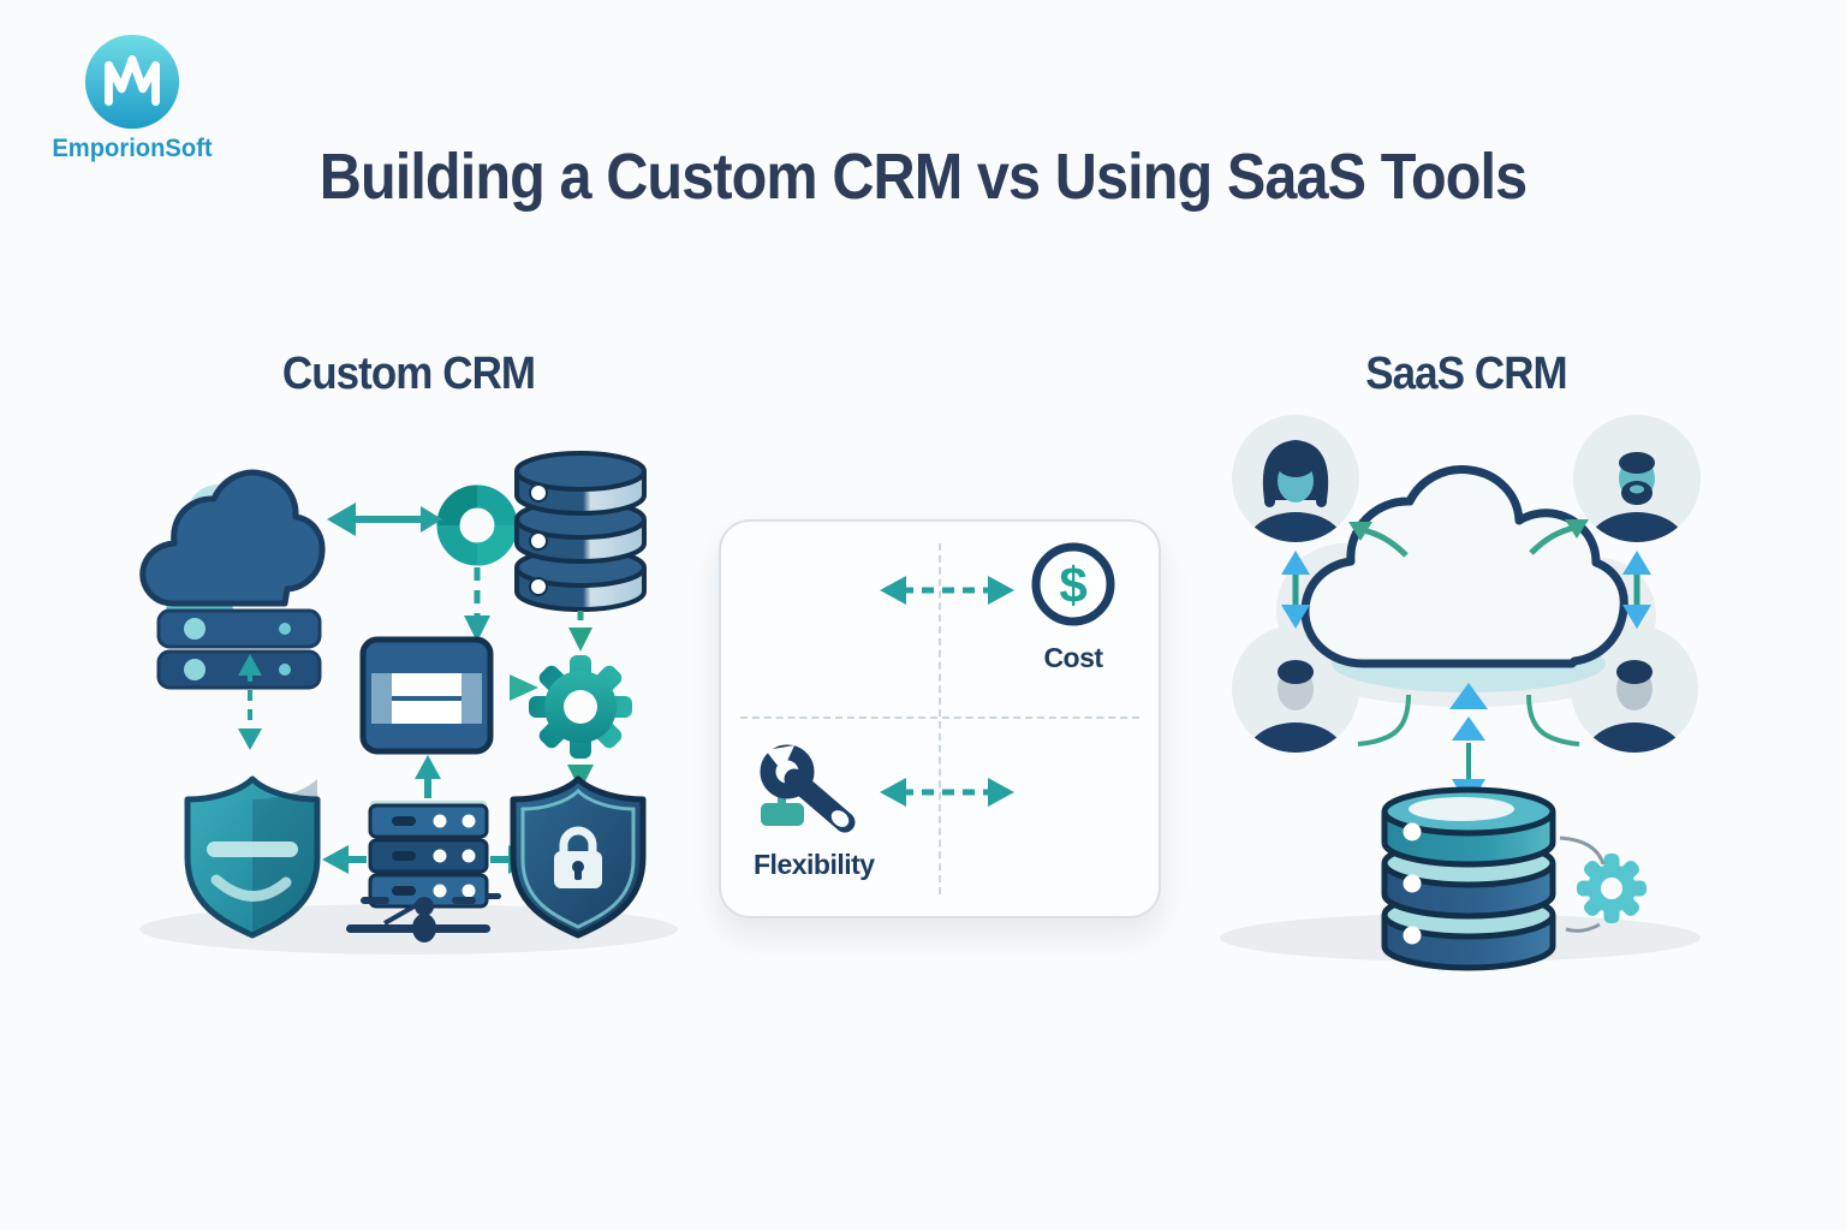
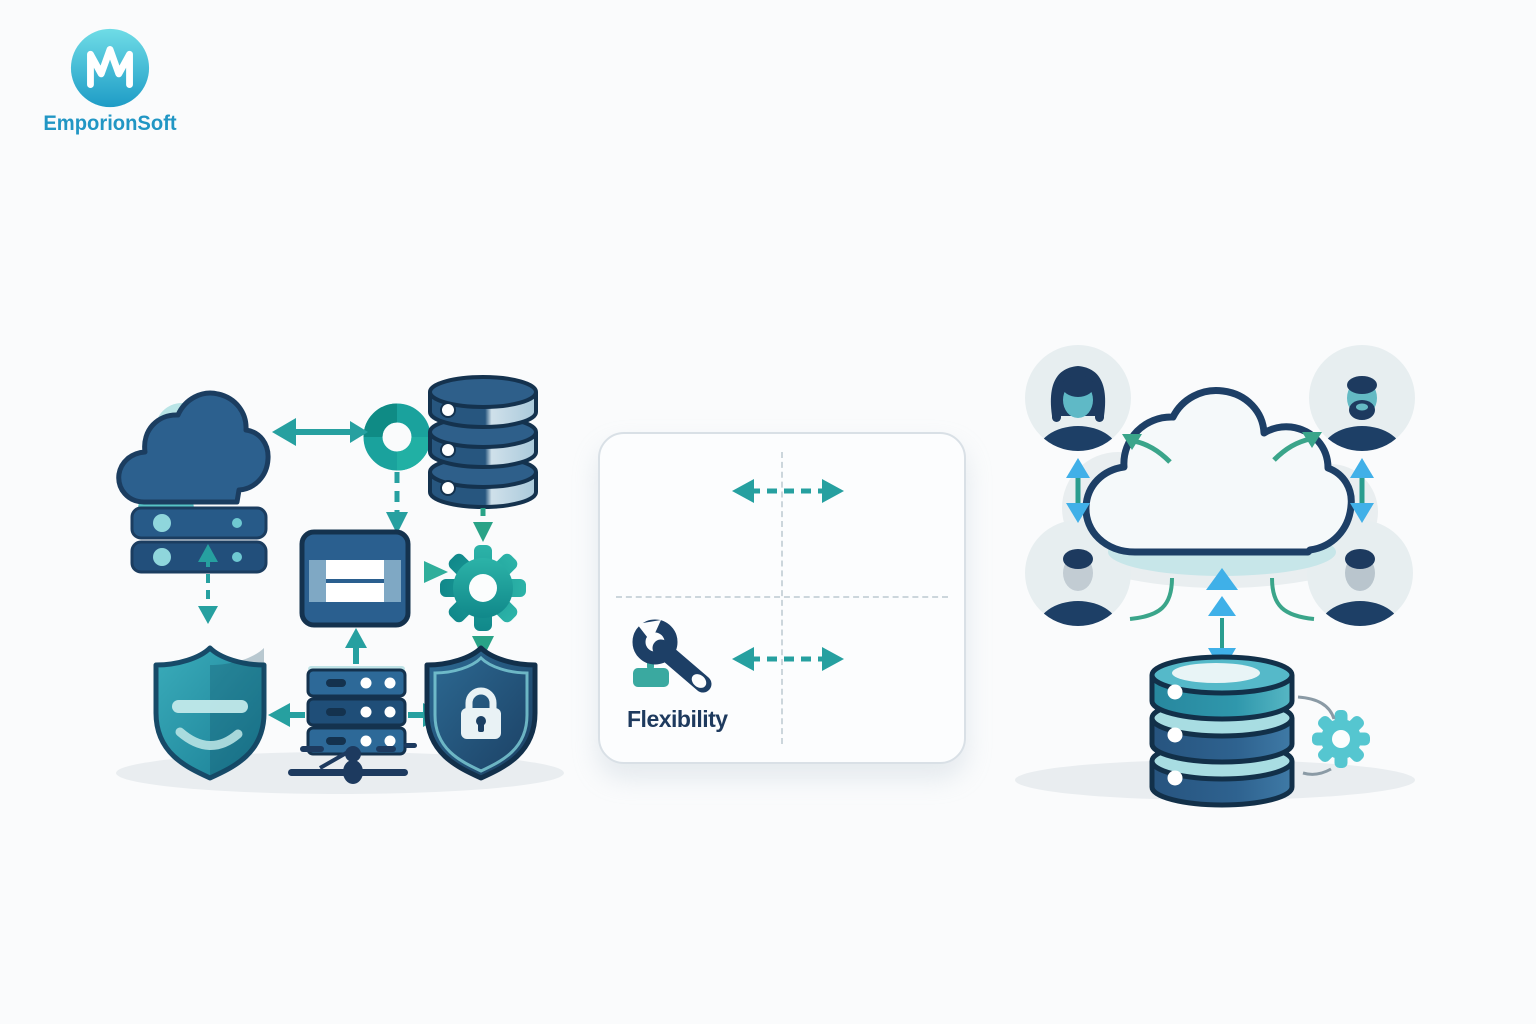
  EmporionSoft
- Building a Custom CRM vs Using SaaS Tools
- Custom CRM
- SaaS CRM
- $
- Cost
  Flexibility
